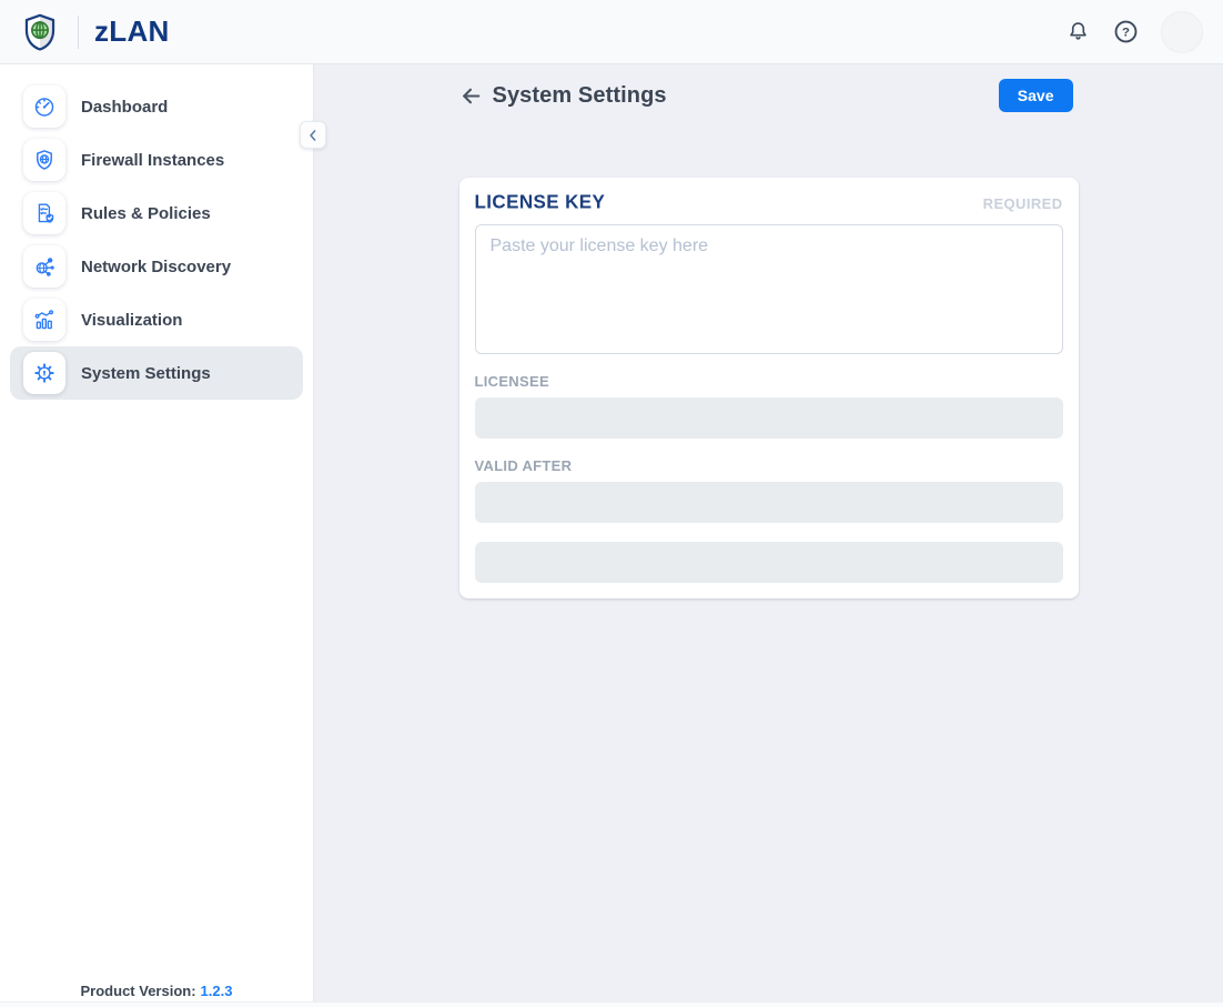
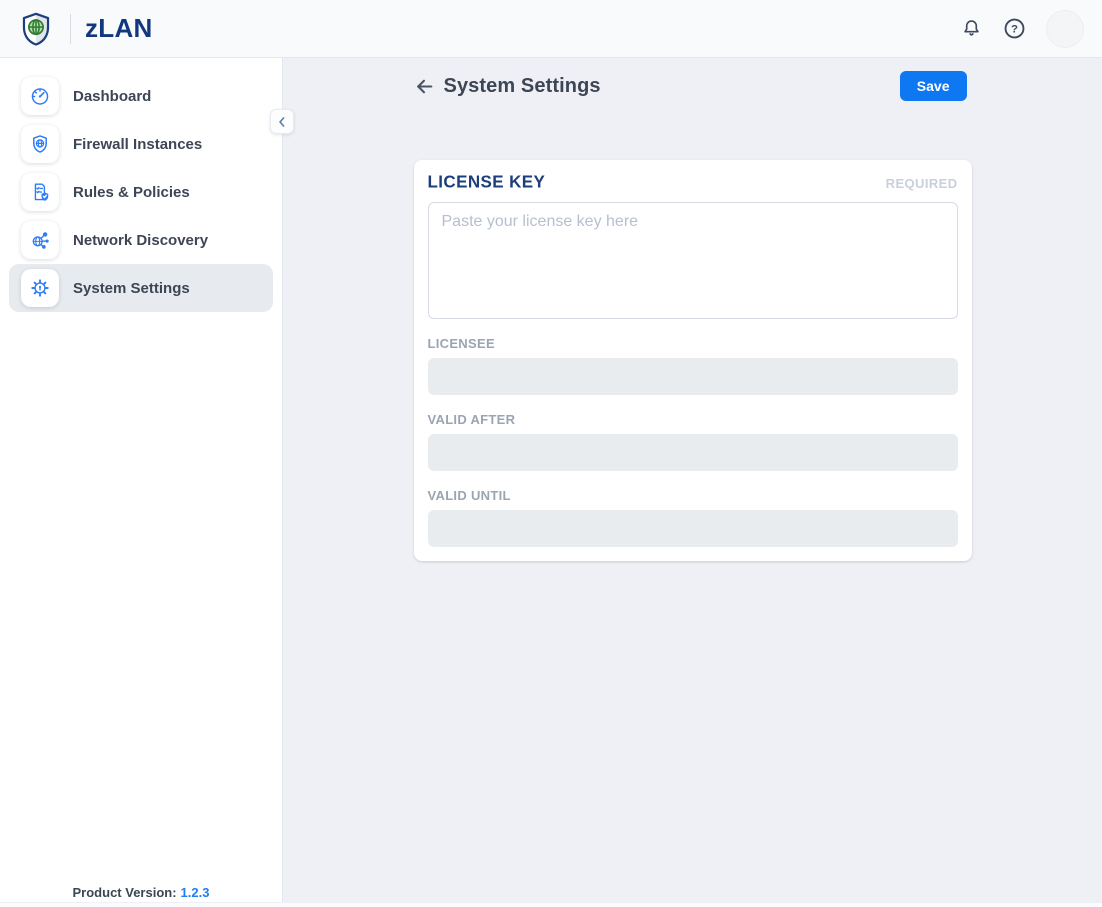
  zLAN
  ?
  Dashboard
  Firewall Instances
  Rules & Policies
  Network Discovery
- Visualization
  System Settings
  Product Version: 1.2.3
  System Settings
  Save
  LICENSE KEY
  REQUIRED
  Paste your license key here
  LICENSEE
  VALID AFTER
+ VALID UNTIL
